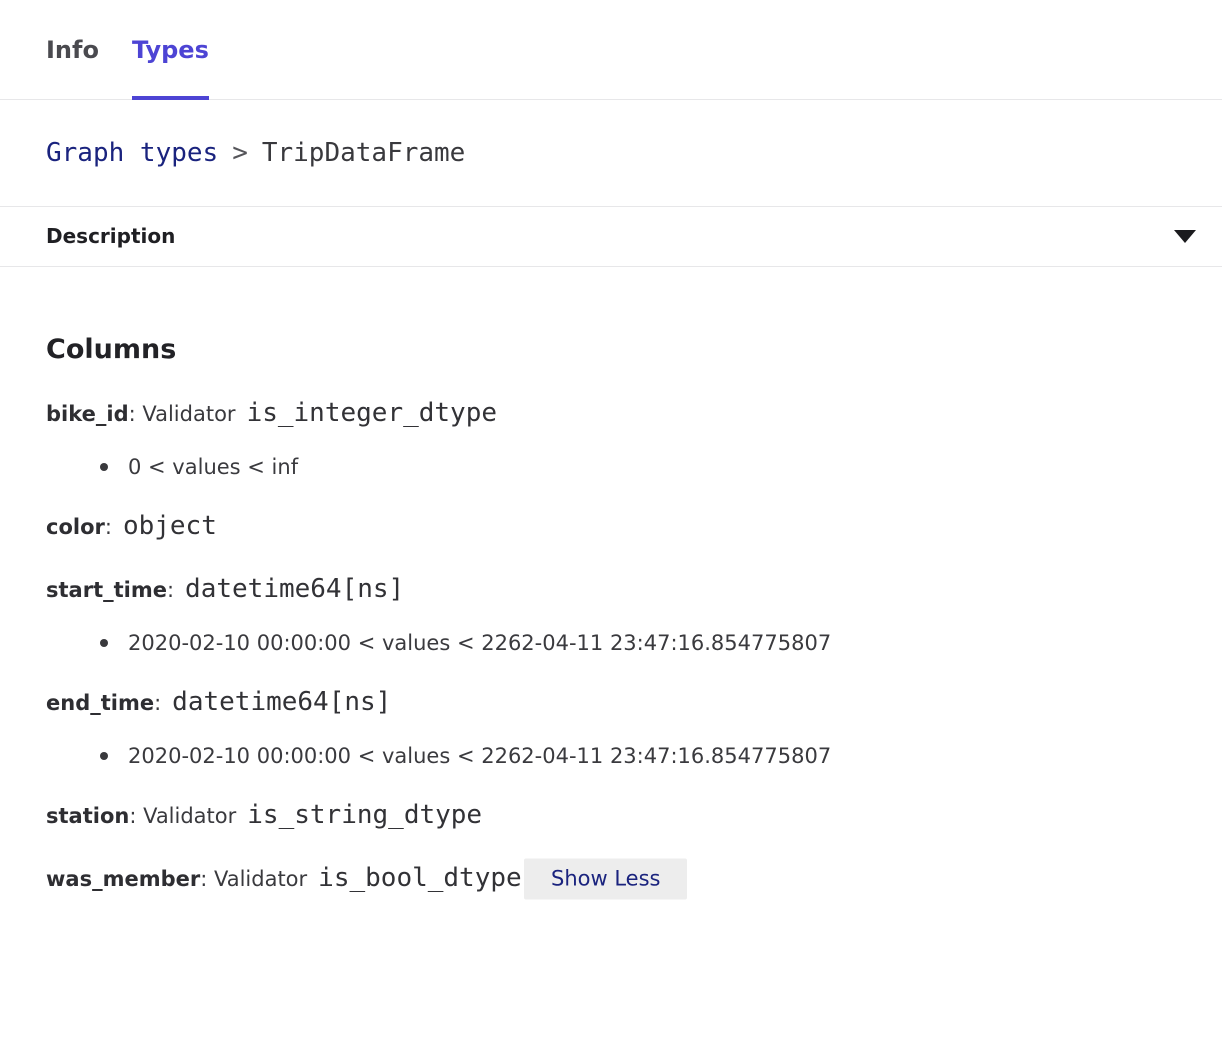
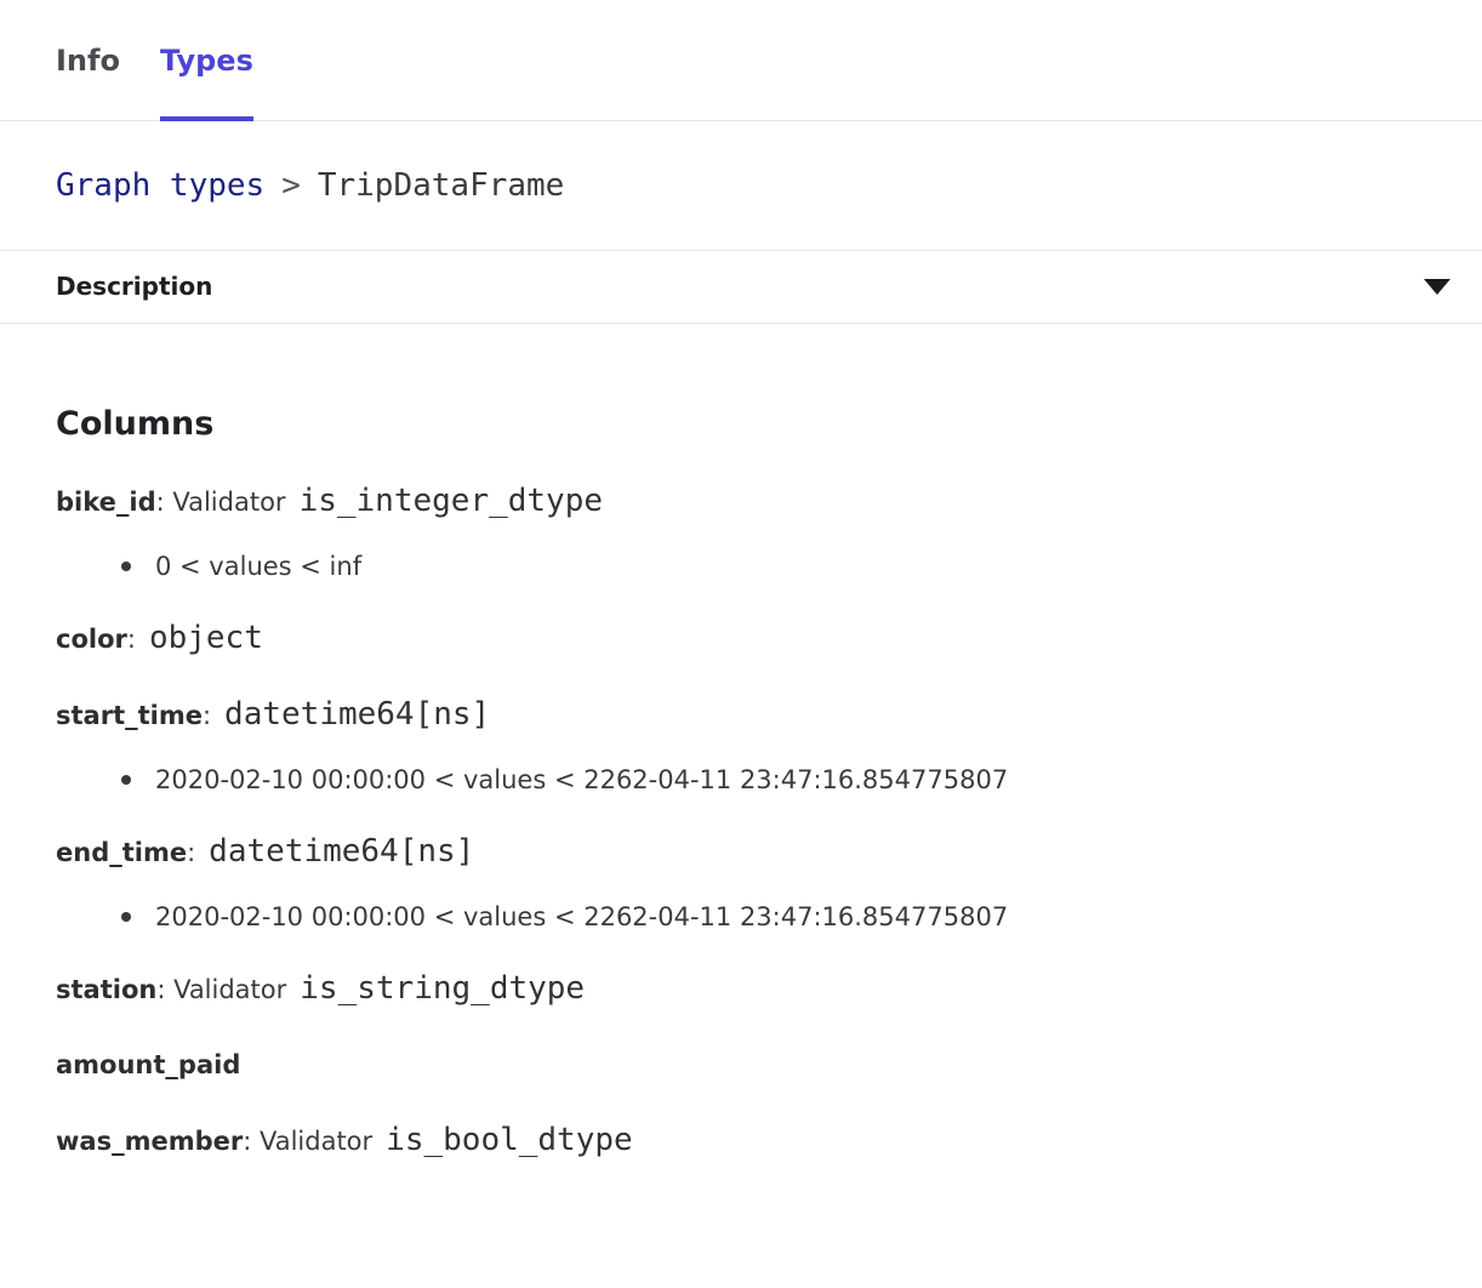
  Info
  Types
  Graph types > TripDataFrame
  Description
  Columns
  bike_id
  : Validator
  is_integer_dtype
  0 < values < inf
  color
  :
  object
  start_time
  :
  datetime64[ns]
  2020-02-10 00:00:00 < values < 2262-04-11 23:47:16.854775807
  end_time
  :
  datetime64[ns]
  2020-02-10 00:00:00 < values < 2262-04-11 23:47:16.854775807
  station
  : Validator
  is_string_dtype
+ amount_paid
  was_member
  : Validator
  is_bool_dtype
- Show Less
